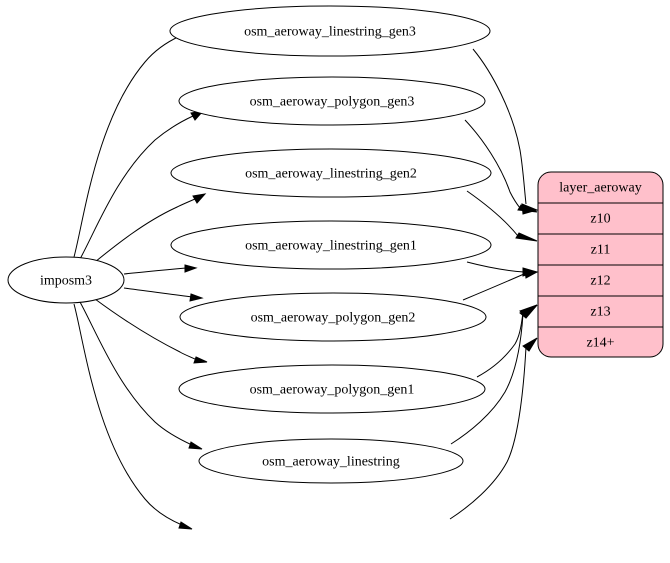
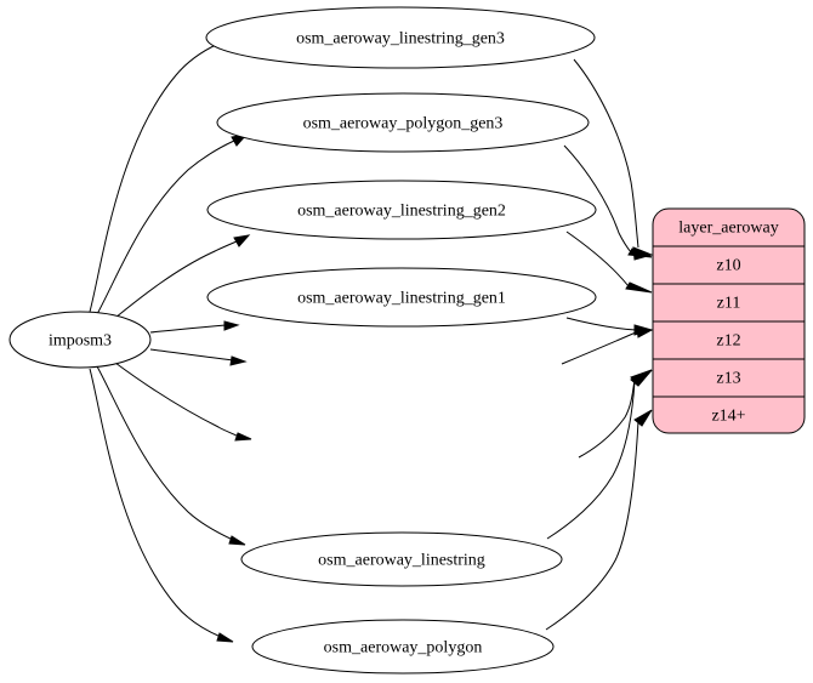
  imposm3
  osm_aeroway_linestring_gen3
  osm_aeroway_polygon_gen3
  osm_aeroway_linestring_gen2
  osm_aeroway_linestring_gen1
- osm_aeroway_polygon_gen2
- osm_aeroway_polygon_gen1
  osm_aeroway_linestring
+ osm_aeroway_polygon
  layer_aeroway
  z10
  z11
  z12
  z13
  z14+
